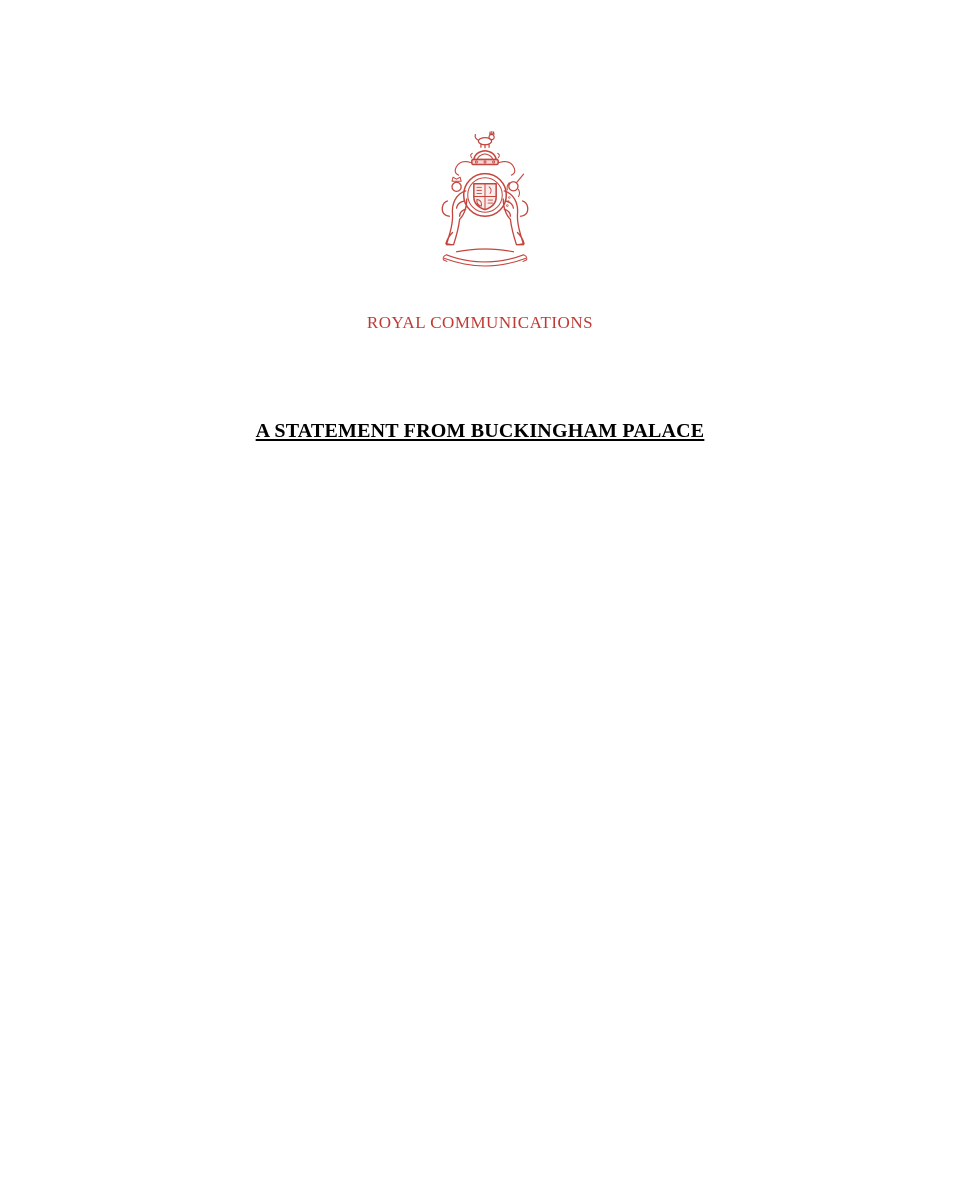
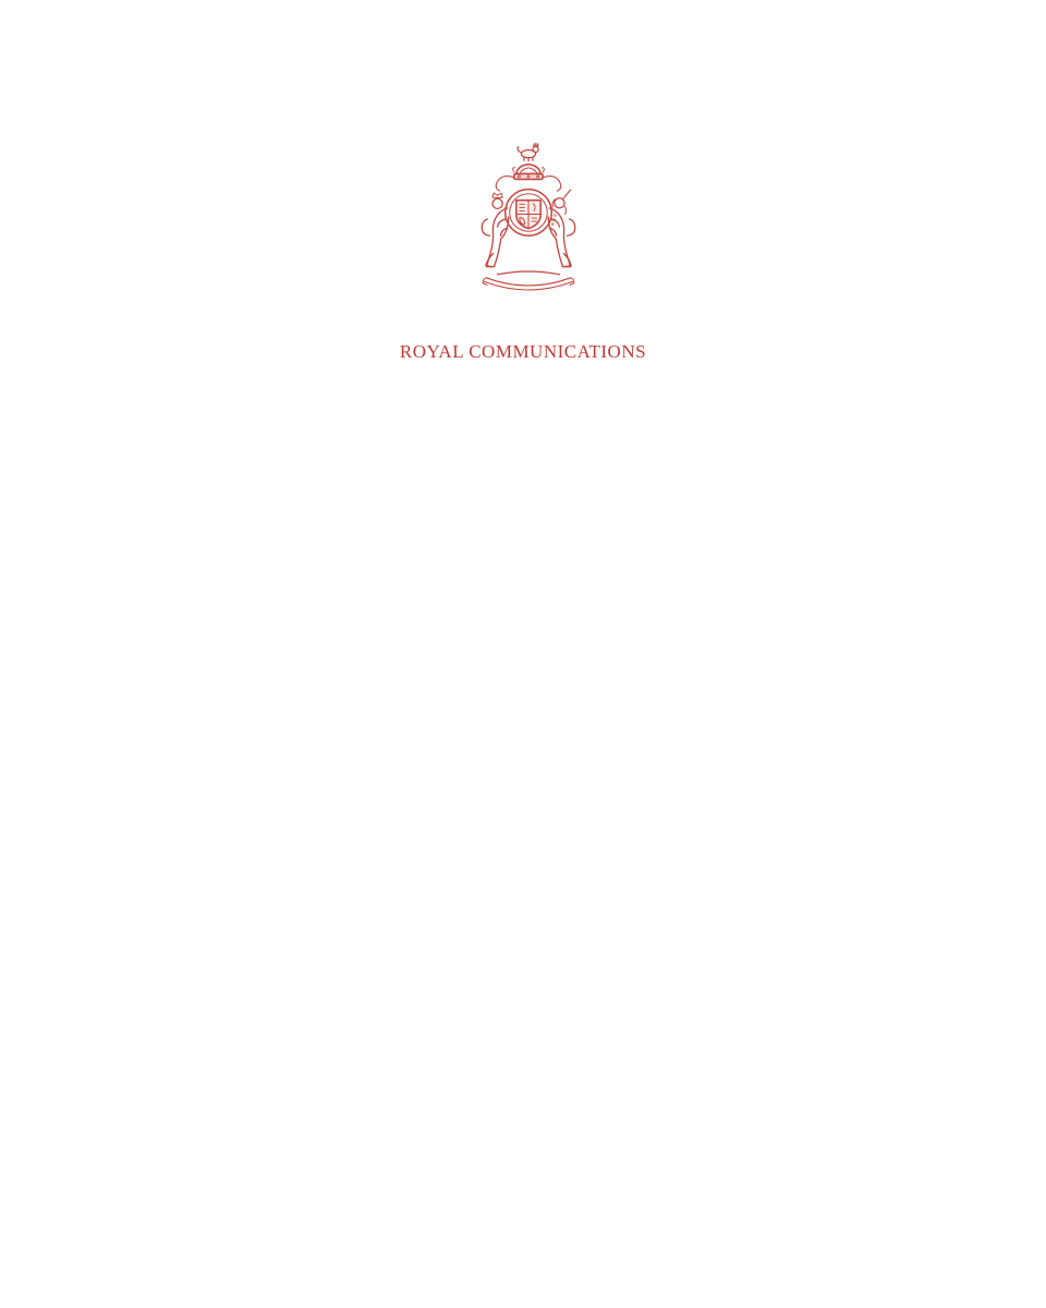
  ROYAL COMMUNICATIONS
- A STATEMENT FROM BUCKINGHAM PALACE
